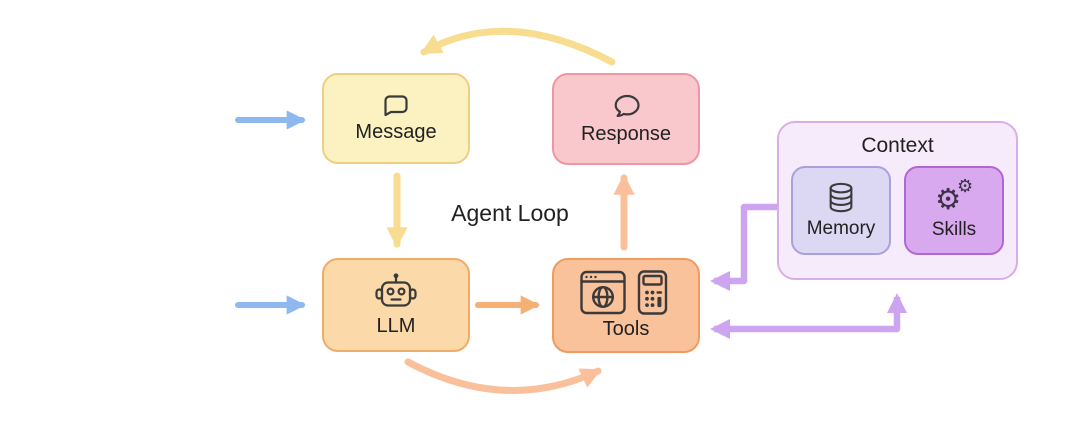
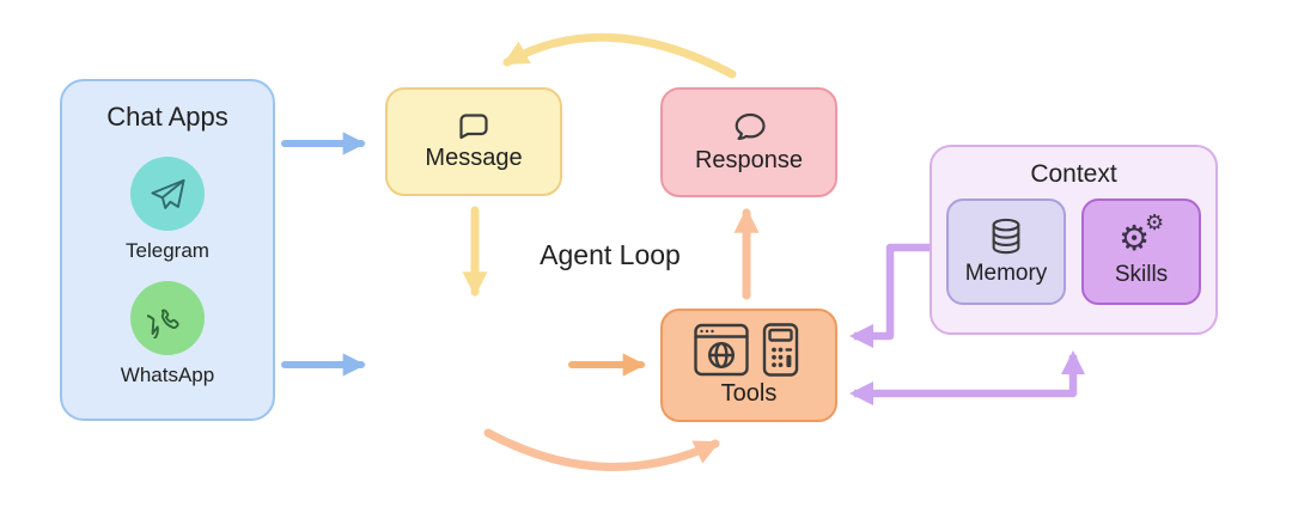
+ Chat Apps
+ Telegram
+ WhatsApp
  Message
  Response
- LLM
  Tools
  Agent Loop
  Context
  Memory
  ⚙
  ⚙
  Skills
